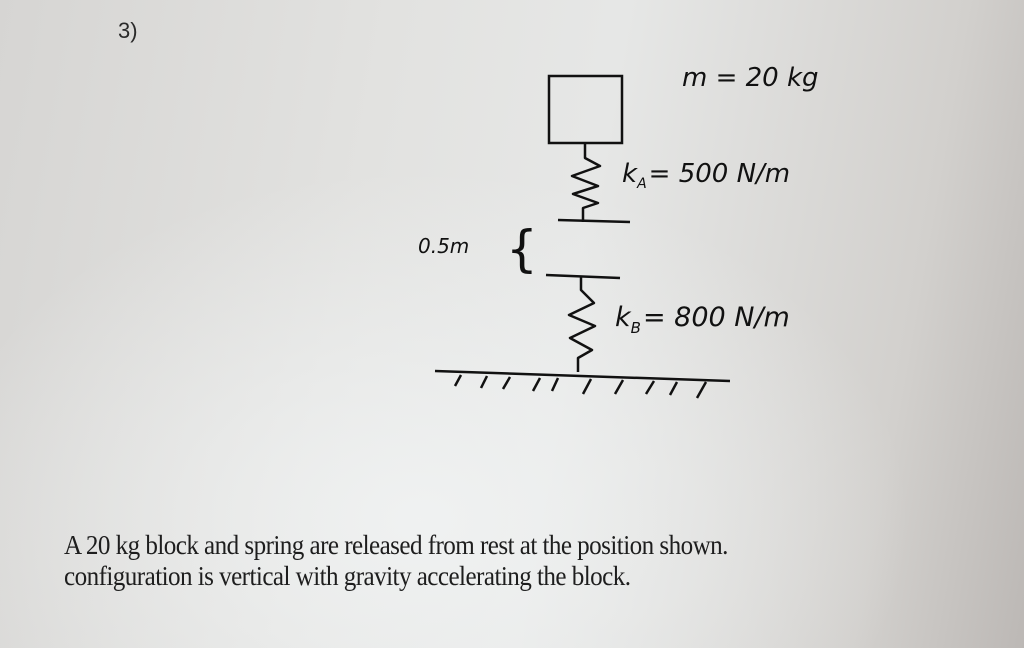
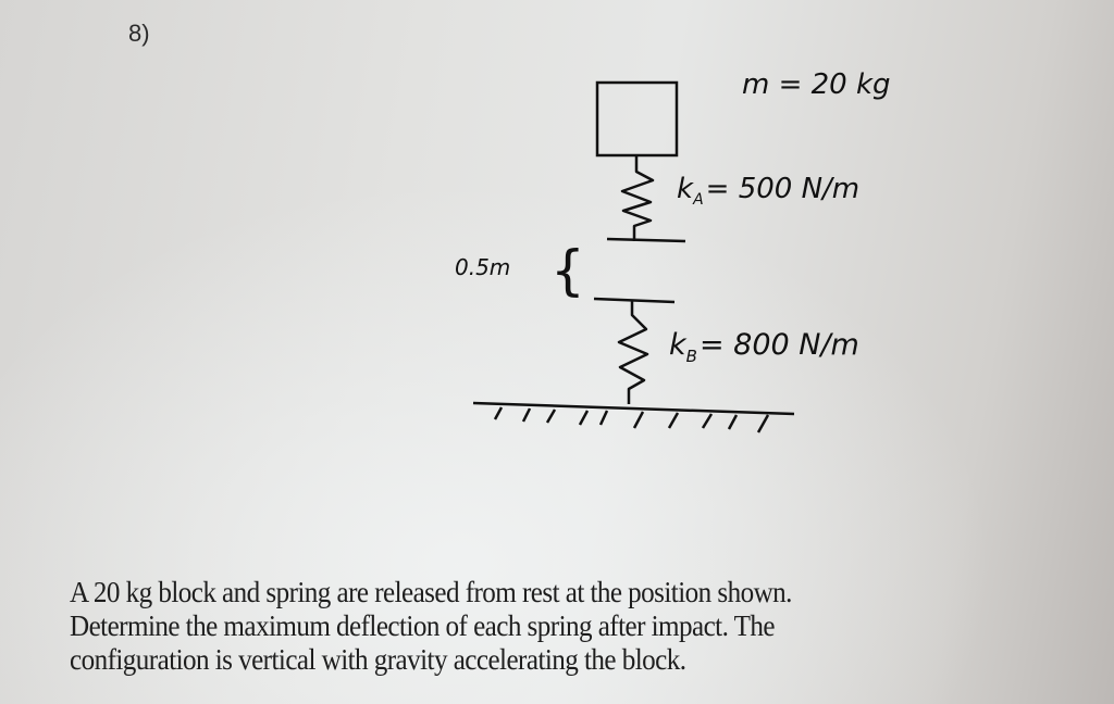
- 3)
+ 8)
  m = 20 kg
  kA = 500 N/m
  kB = 800 N/m
  0.5m
  {
  A 20 kg block and spring are released from rest at the position shown.
+ Determine the maximum deflection of each spring after impact. The
  configuration is vertical with gravity accelerating the block.
